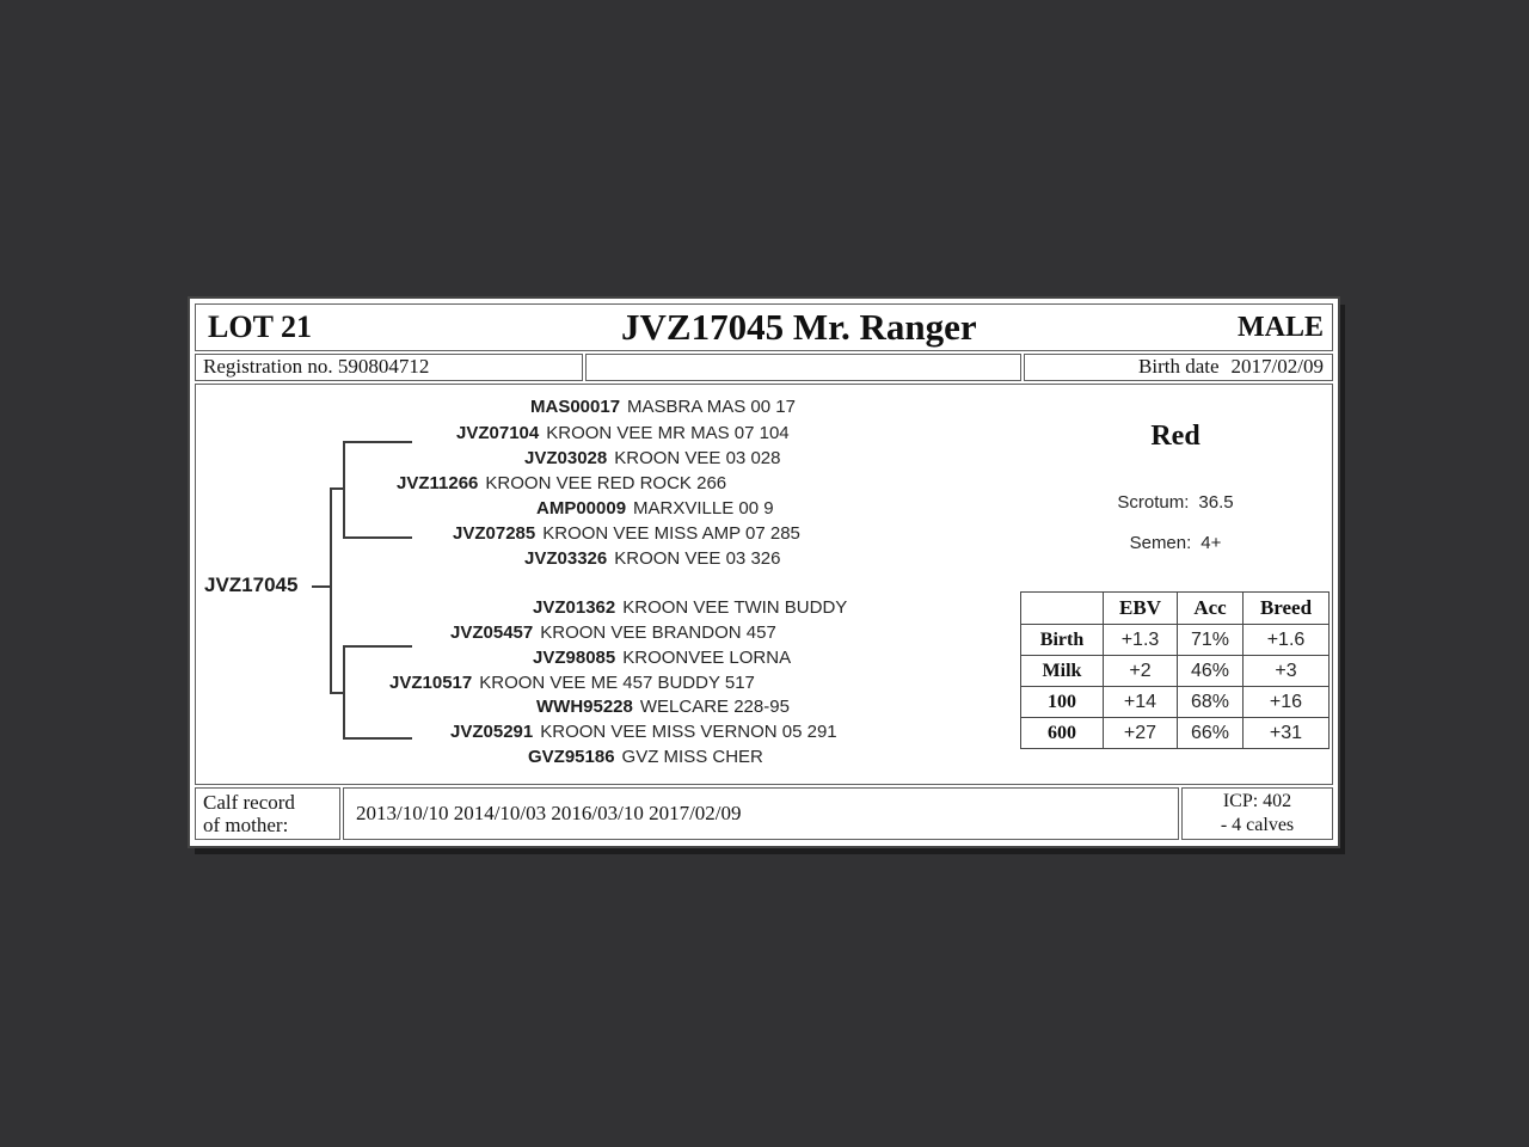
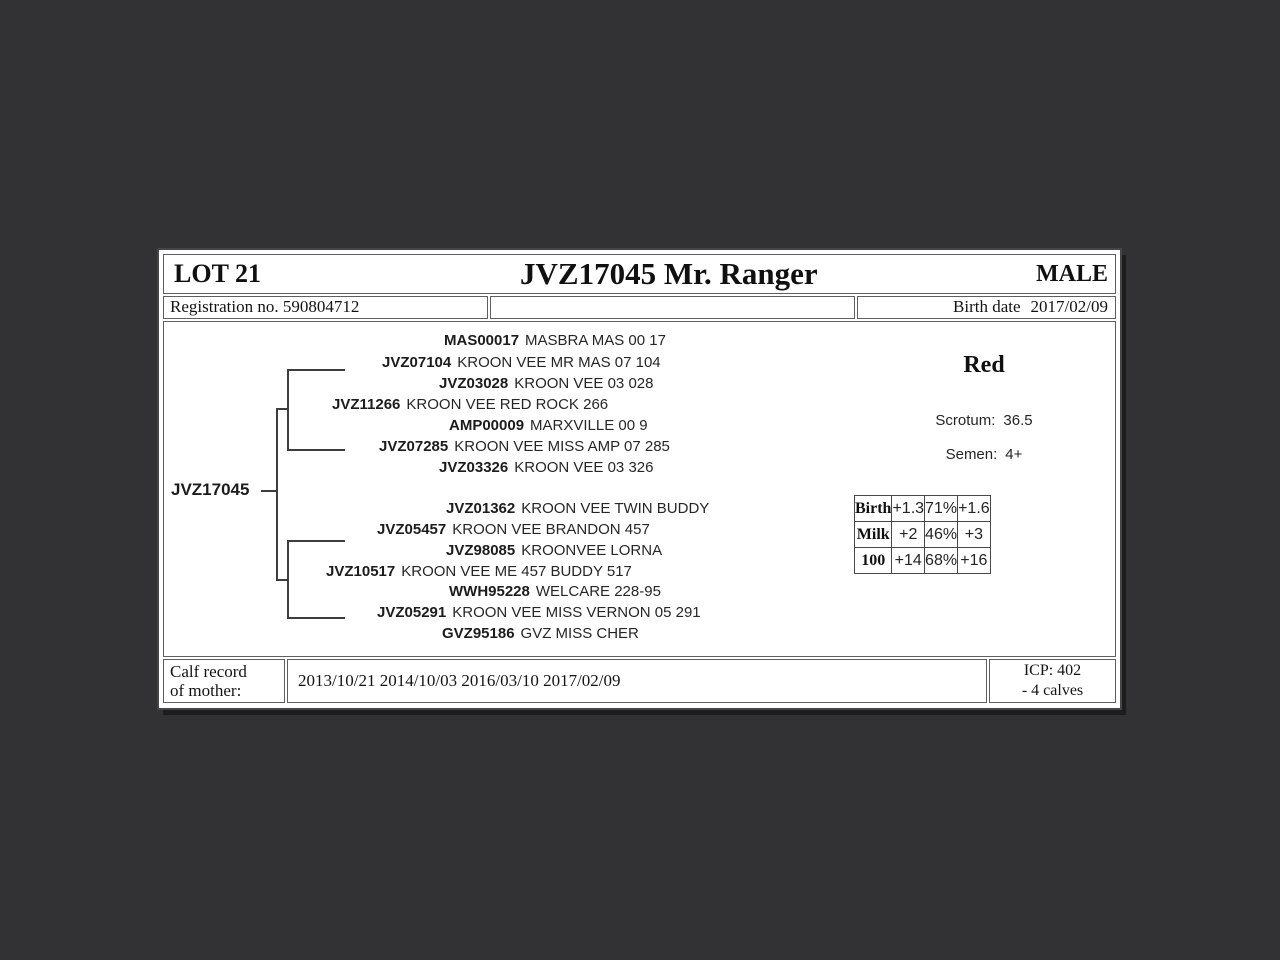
  LOT 21
  JVZ17045 Mr. Ranger
  MALE
  Registration no. 590804712
  Birth date 2017/02/09
  JVZ17045
  MAS00017 MASBRA MAS 00 17
  JVZ07104 KROON VEE MR MAS 07 104
  JVZ03028 KROON VEE 03 028
  JVZ11266 KROON VEE RED ROCK 266
  AMP00009 MARXVILLE 00 9
  JVZ07285 KROON VEE MISS AMP 07 285
  JVZ03326 KROON VEE 03 326
  JVZ01362 KROON VEE TWIN BUDDY
  JVZ05457 KROON VEE BRANDON 457
  JVZ98085 KROONVEE LORNA
  JVZ10517 KROON VEE ME 457 BUDDY 517
  WWH95228 WELCARE 228-95
  JVZ05291 KROON VEE MISS VERNON 05 291
  GVZ95186 GVZ MISS CHER
  Red
  Scrotum: 36.5
  Semen: 4+
- 	EBV	Acc	Breed
  Birth	+1.3	71%	+1.6
  Milk	+2	46%	+3
  100	+14	68%	+16
- 600	+27	66%	+31
  Calf record
  of mother:
- 2013/10/10 2014/10/03 2016/03/10 2017/02/09
+ 2013/10/21 2014/10/03 2016/03/10 2017/02/09
  ICP: 402
  - 4 calves
